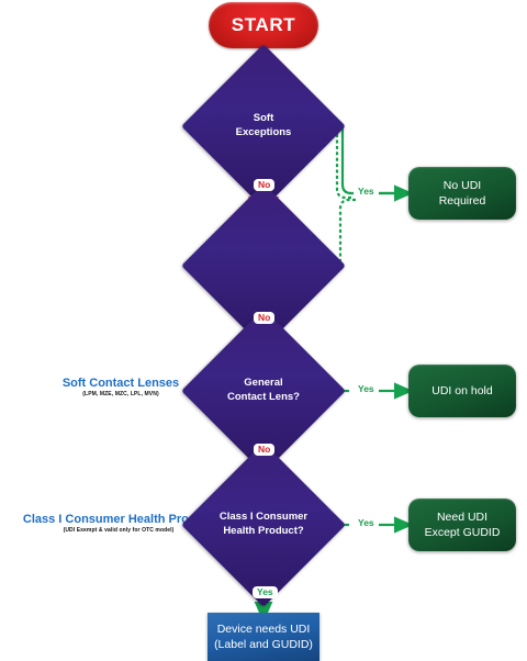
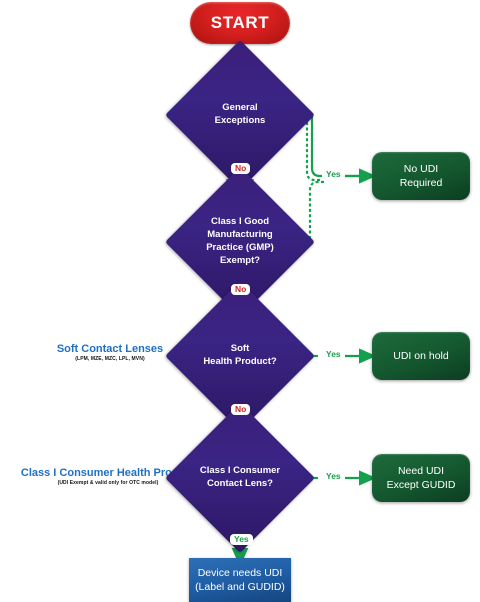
  START
  Soft Contact Lenses
  Class I Consumer Health Pr
- Soft
+ General
  Exceptions
+ Class I Good
+ Manufacturing
+ Practice (GMP)
+ Exempt?
- General
+ Soft
- Contact Lens?
+ Health Product?
  Class I Consumer
- Health Product?
+ Contact Lens?
  No UDI
  Required
  UDI on hold
  Need UDI
  Except GUDID
  Device needs UDI
  (Label and GUDID)
  No
  No
  No
  Yes
  Yes
  Yes
  Yes
